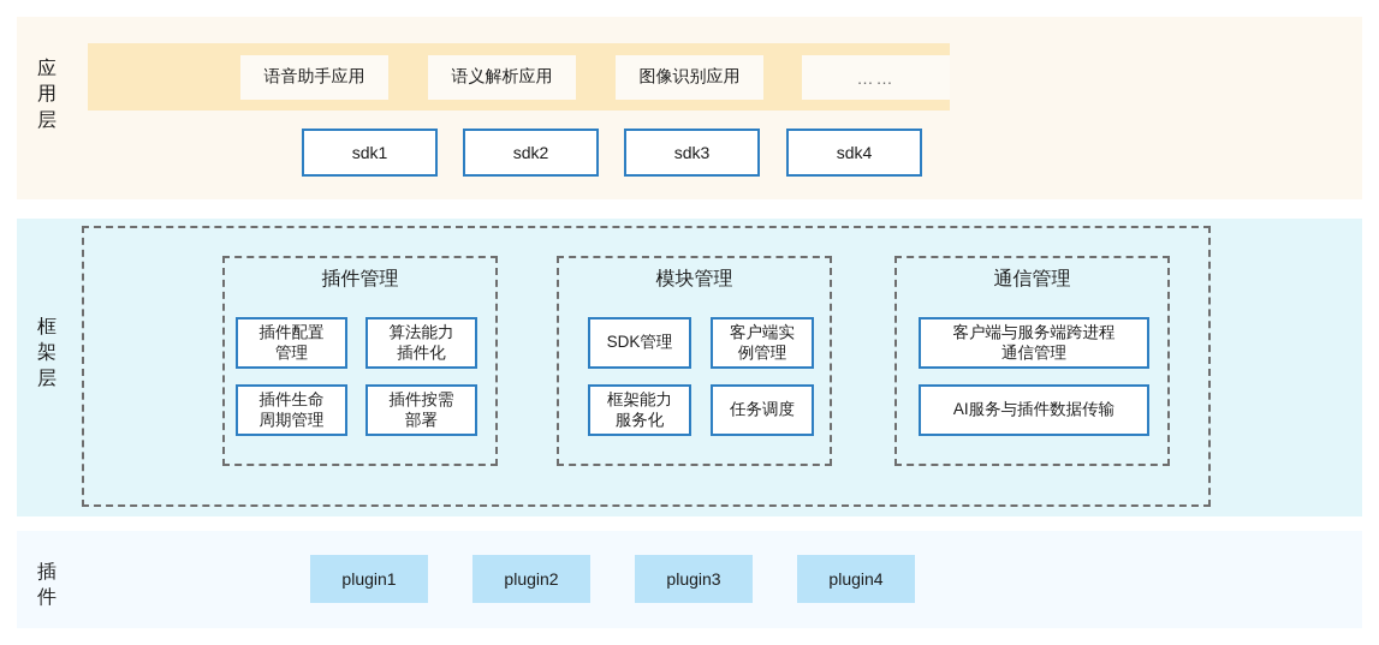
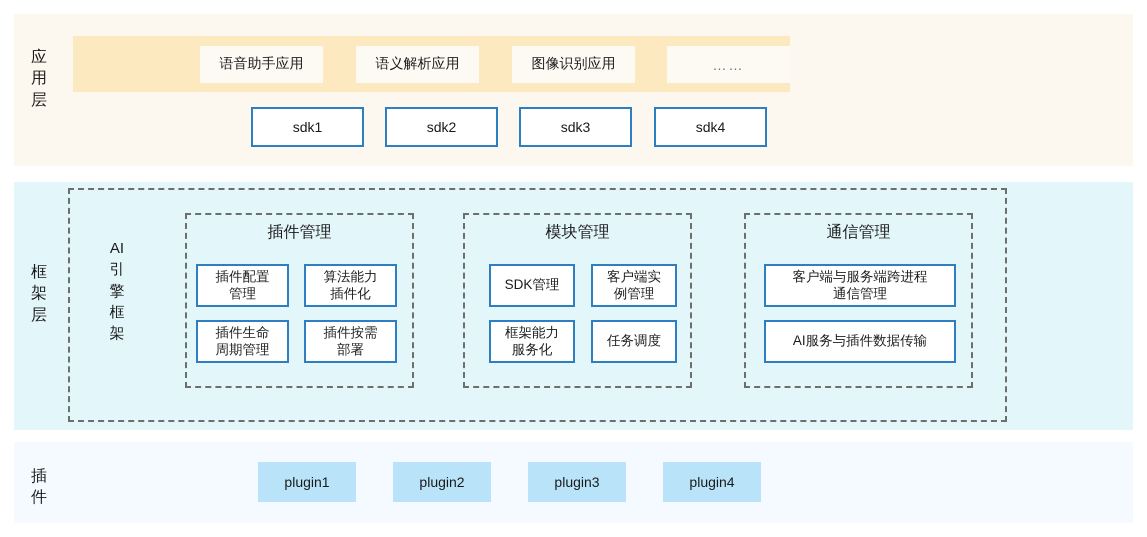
  应用层
  语音助手应用
  语义解析应用
  图像识别应用
  ……
  sdk1
  sdk2
  sdk3
  sdk4
  框架层
+ AI引擎框架
  插件管理
  插件配置
  管理
  算法能力
  插件化
  插件生命
  周期管理
  插件按需
  部署
  模块管理
  SDK管理
  客户端实
  例管理
  框架能力
  服务化
  任务调度
  通信管理
  客户端与服务端跨进程
  通信管理
  AI服务与插件数据传输
  插件
  plugin1
  plugin2
  plugin3
  plugin4
